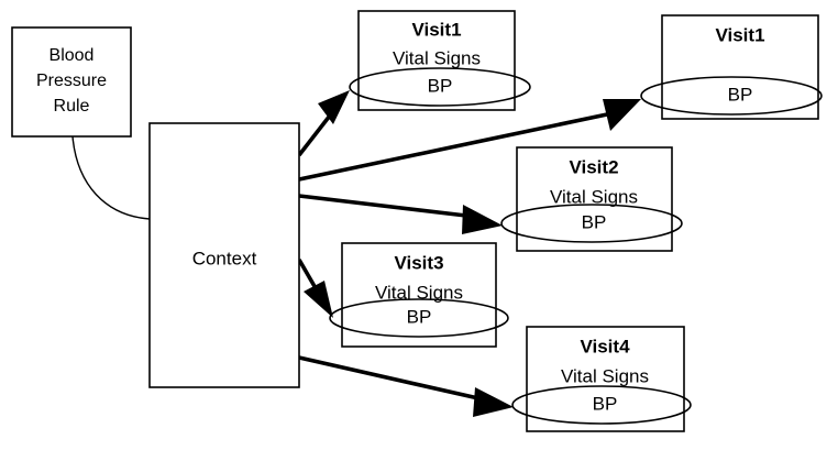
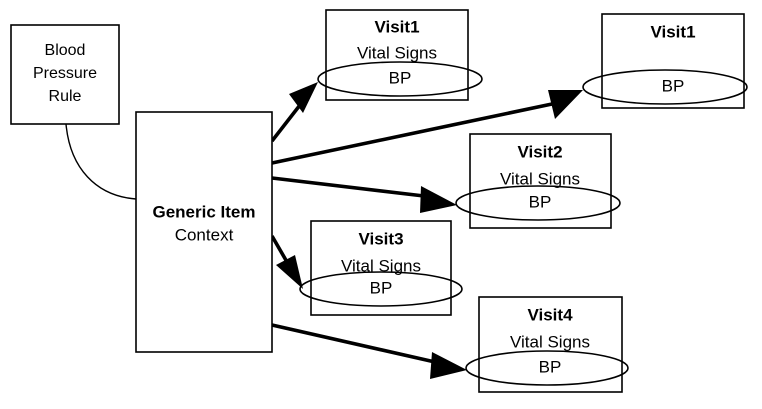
  Blood
  Pressure
  Rule
+ Generic Item
  Context
  Visit1
  Vital Signs
  BP
  Visit1
  BP
  Visit2
  Vital Signs
  BP
  Visit3
  Vital Signs
  BP
  Visit4
  Vital Signs
  BP
